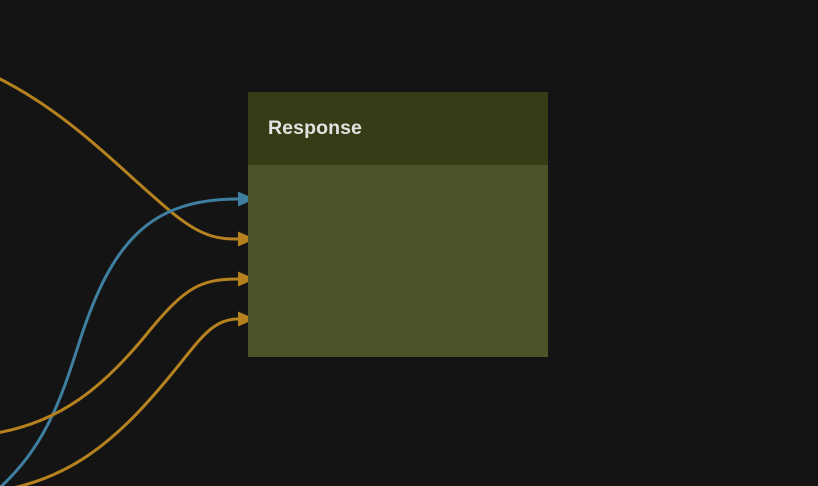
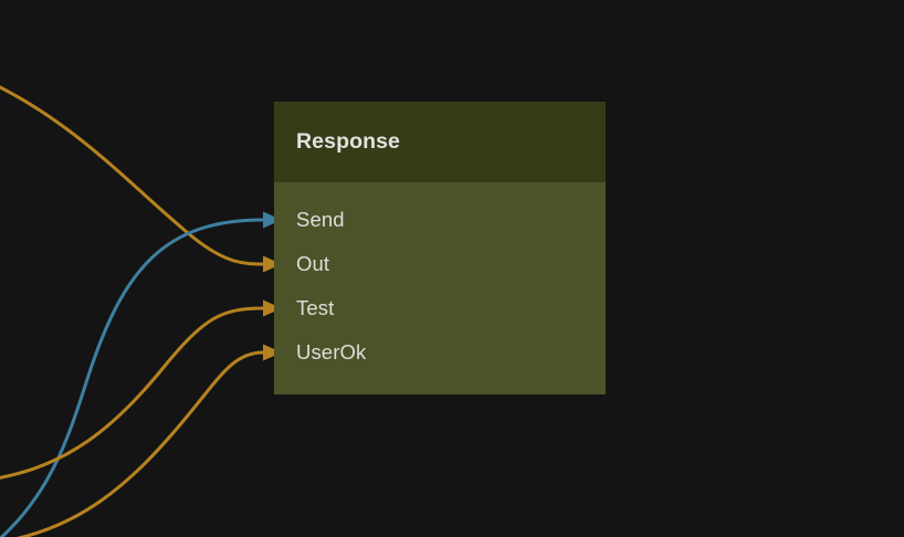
  Response
+ Send
+ Out
+ Test
+ UserOk
